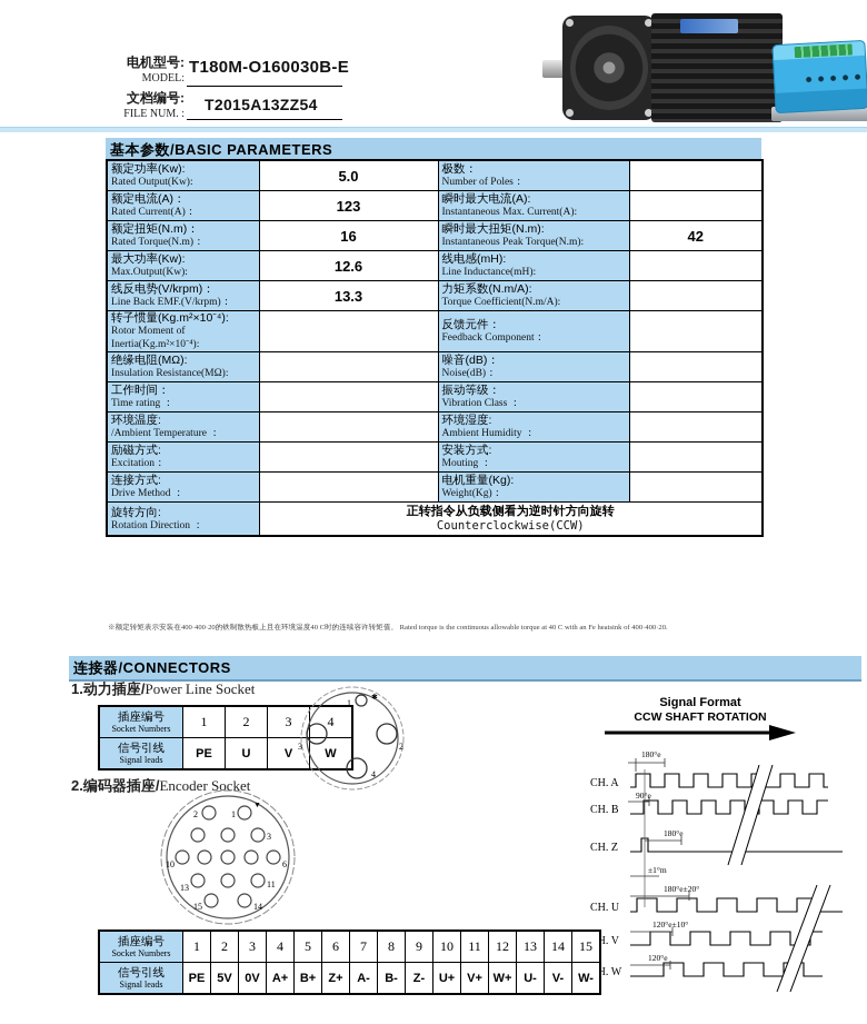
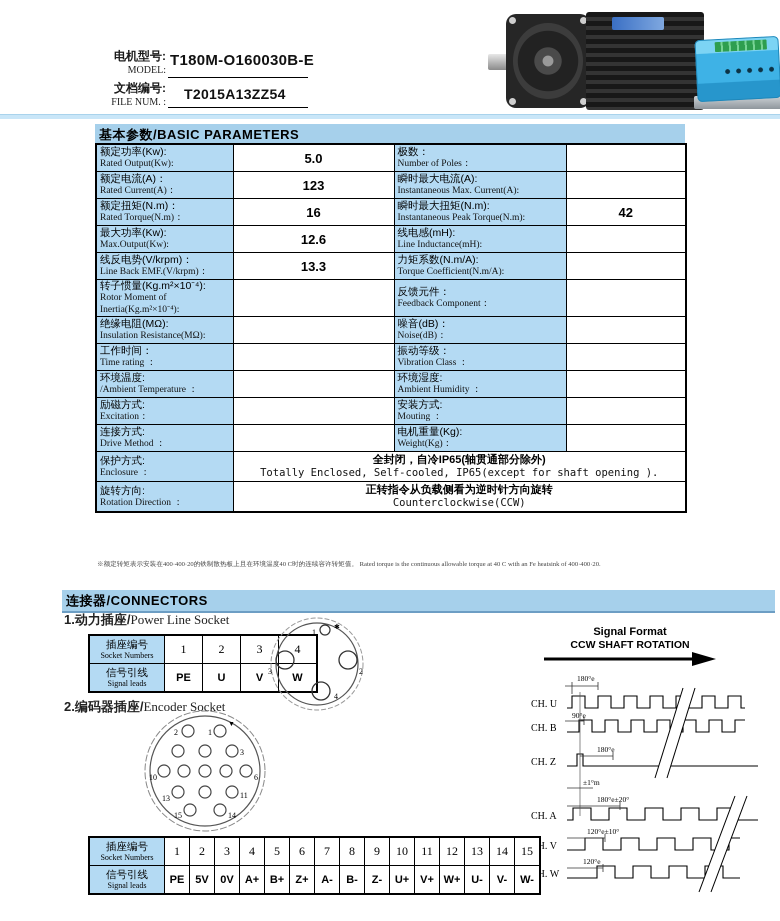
  电机型号:
  MODEL:
  T180M-O160030B-E
  文档编号:
  FILE NUM. :
  T2015A13ZZ54
  基本参数/BASIC PARAMETERS
  额定功率(Kw): Rated Output(Kw):	5.0	极数： Number of Poles：
  额定电流(A)： Rated Current(A)：	123	瞬时最大电流(A): Instantaneous Max. Current(A):
  额定扭矩(N.m)： Rated Torque(N.m)：	16	瞬时最大扭矩(N.m): Instantaneous Peak Torque(N.m):	42
  最大功率(Kw): Max.Output(Kw):	12.6	线电感(mH): Line Inductance(mH):
  线反电势(V/krpm)： Line Back EMF.(V/krpm)：	13.3	力矩系数(N.m/A): Torque Coefficient(N.m/A):
  转子惯量(Kg.m²×10⁻⁴): Rotor Moment of Inertia(Kg.m²×10⁻⁴):		反馈元件： Feedback Component：
  绝缘电阻(MΩ): Insulation Resistance(MΩ):		噪音(dB)： Noise(dB)：
  工作时间： Time rating ：		振动等级： Vibration Class ：
  环境温度: /Ambient Temperature ：		环境湿度: Ambient Humidity ：
  励磁方式: Excitation：		安装方式: Mouting ：
  连接方式: Drive Method ：		电机重量(Kg): Weight(Kg)：
+ 保护方式: Enclosure ：	全封闭，自冷IP65(轴贯通部分除外) Totally Enclosed, Self-cooled, IP65(except for shaft opening ).
  旋转方向: Rotation Direction ：	正转指令从负载侧看为逆时针方向旋转 Counterclockwise(CCW)
  连接器/CONNECTORS
  1.动力插座/Power Line Socket
  插座编号 Socket Numbers		1	2	3	4
  信号引线 Signal leads		PE	U	V	W
  1
  2
  3
  4
  ✱
  Signal Format
  CCW SHAFT ROTATION
- CH. A
+ CH. U
  CH. B
  CH. Z
- CH. U
+ CH. A
  H. V
  H. W
  180°e
  90°e
  180°e
  ±1°m
  180°e±20°
  120°e±10°
  120°e
  2.编码器插座/Encoder Socket
  2
  1
  3
  10
  6
  13
  11
  15
  14
  ▼
  插座编号 Socket Numbers		1	2	3	4	5	6	7	8	9	10	11	12	13	14	15
  信号引线 Signal leads		PE	5V	0V	A+	B+	Z+	A-	B-	Z-	U+	V+	W+	U-	V-	W-
